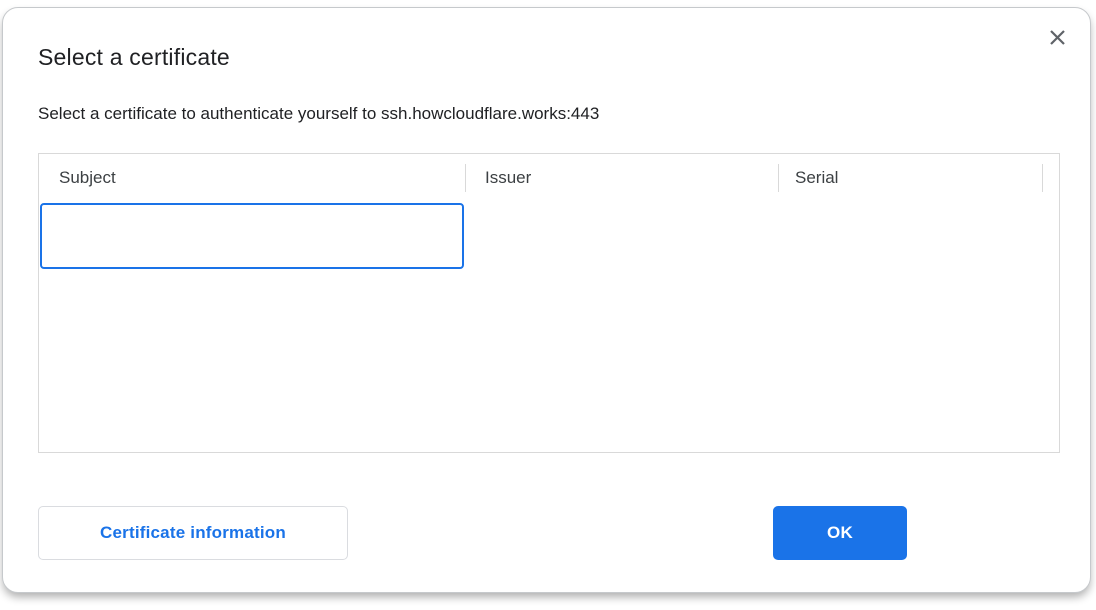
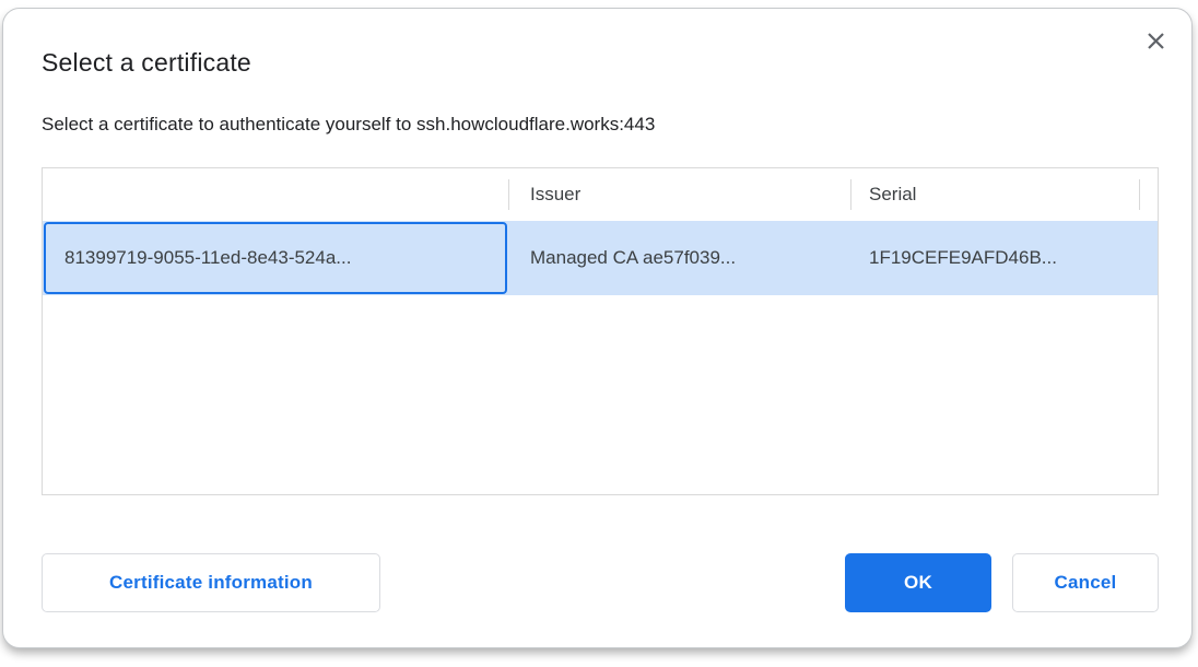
  Select a certificate
  Select a certificate to authenticate yourself to ssh.howcloudflare.works:443
- Subject
  Issuer
  Serial
+ 81399719-9055-11ed-8e43-524a...
+ Managed CA ae57f039...
+ 1F19CEFE9AFD46B...
  Certificate information
  OK
+ Cancel
